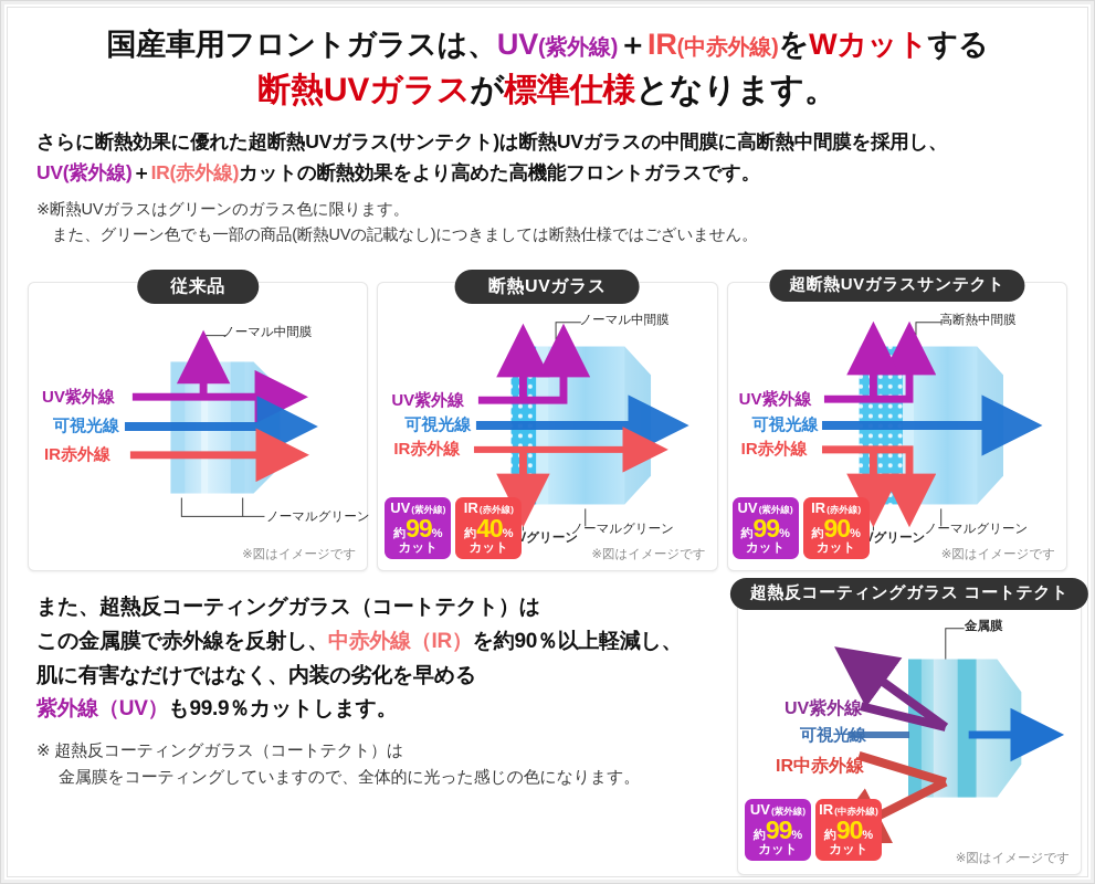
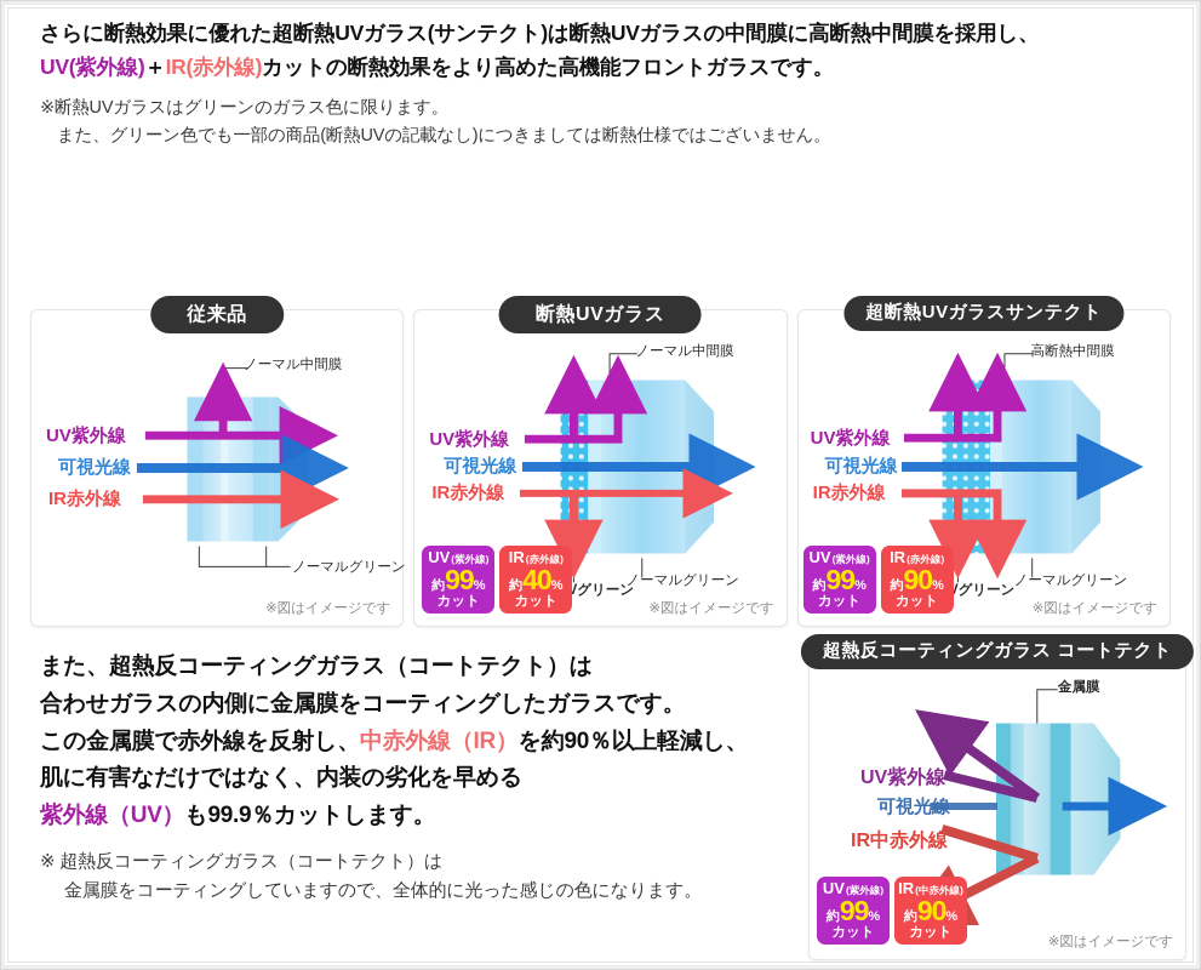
- 国産車用フロントガラスは、UV(紫外線)＋IR(中赤外線)をWカットする
- 断熱UVガラスが標準仕様となります。
  さらに断熱効果に優れた超断熱UVガラス(サンテクト)は断熱UVガラスの中間膜に高断熱中間膜を採用し、
  UV(紫外線)＋IR(赤外線)カットの断熱効果をより高めた高機能フロントガラスです。
  ※断熱UVガラスはグリーンのガラス色に限ります。
  また、グリーン色でも一部の商品(断熱UVの記載なし)につきましては断熱仕様ではございません。
  従来品
  ノーマル中間膜
  ノーマルグリーン
  UV紫外線
  可視光線
  IR赤外線
  ※図はイメージです
  断熱UVガラス
  ノーマル中間膜
  ノーマルグリーン
  UV紫外線
  可視光線
  IR赤外線
  UV
  (紫外線)
  約
  99
  %
  カット
  IR
  (赤外線)
  約
  40
  %
  カット
  ※図はイメージです
  超断熱UVガラスサンテクト
  高断熱中間膜
  ノーマルグリーン
  UV紫外線
  可視光線
  IR赤外線
  UV
  (紫外線)
  約
  99
  %
  カット
  IR
  (赤外線)
  約
  90
  %
  カット
  ※図はイメージです
  また、超熱反コーティングガラス（コートテクト）は
+ 合わせガラスの内側に金属膜をコーティングしたガラスです。
  この金属膜で赤外線を反射し、中赤外線（IR）を約90％以上軽減し、
  肌に有害なだけではなく、内装の劣化を早める
  紫外線（UV）も99.9％カットします。
  ※ 超熱反コーティングガラス（コートテクト）は
  金属膜をコーティングしていますので、全体的に光った感じの色になります。
  超熱反コーティングガラス コートテクト
  金属膜
  UV紫外線
  可視光線
  IR中赤外線
  UV
  (紫外線)
  約
  99
  %
  カット
  IR
  (中赤外線)
  約
  90
  %
  カット
  ※図はイメージです
